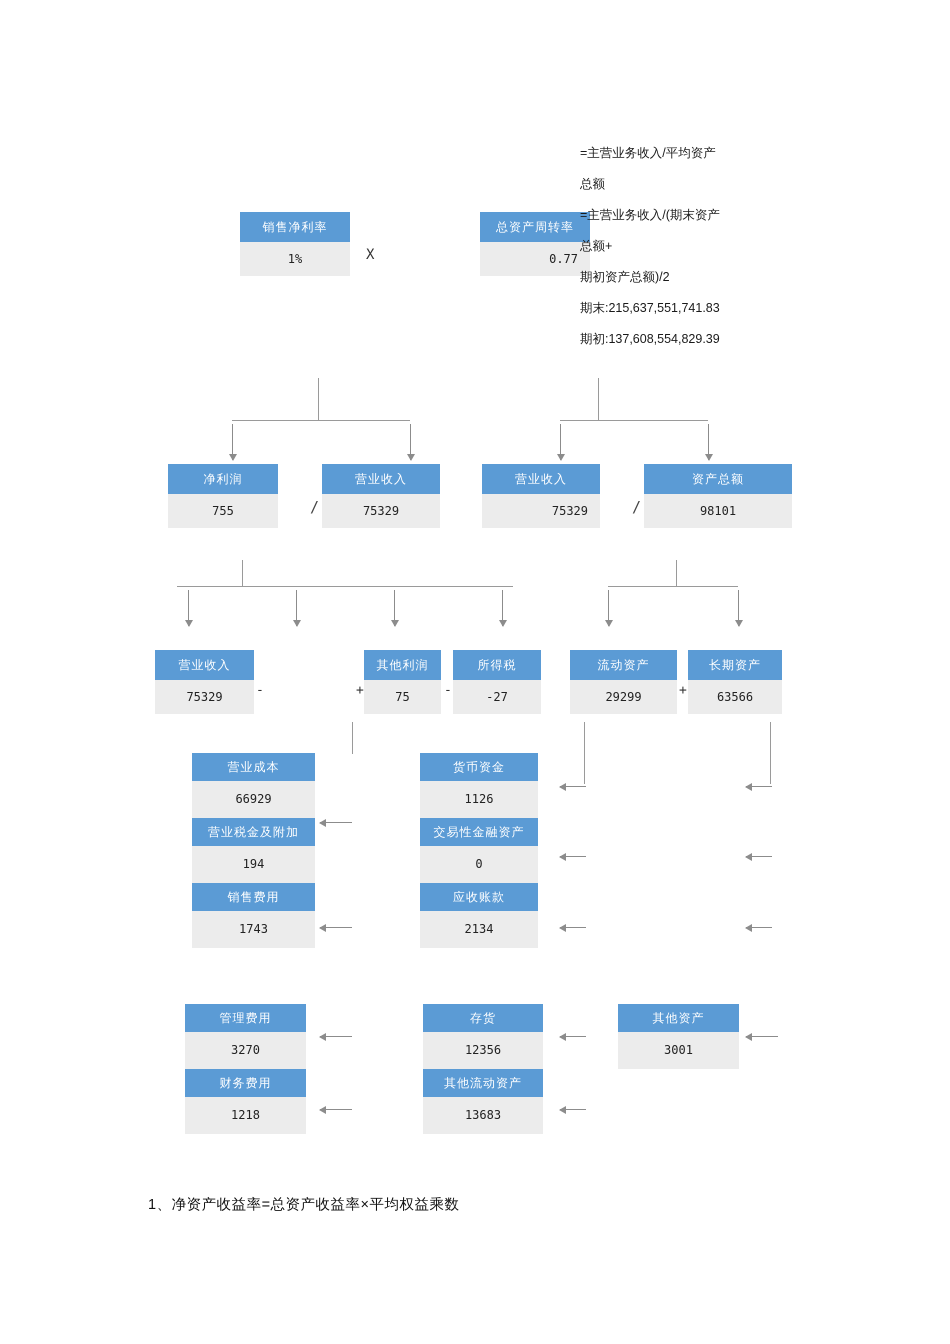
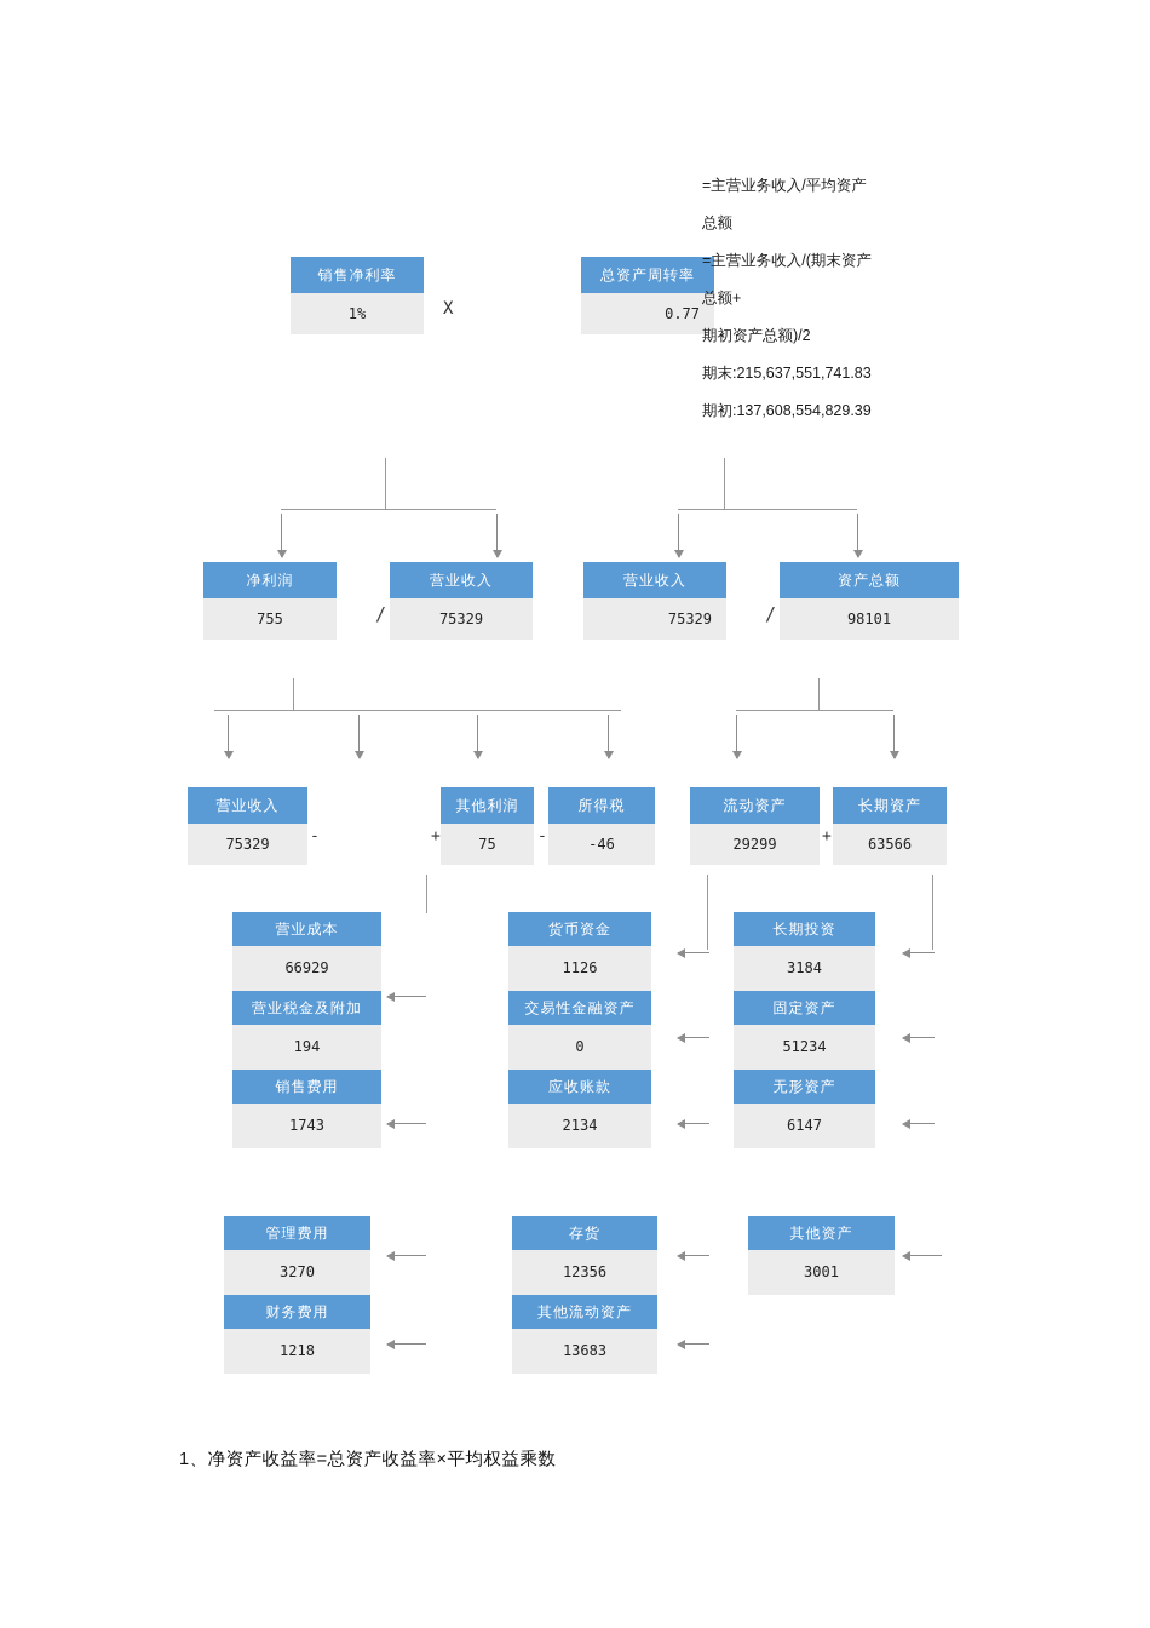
  销售净利率
  1%
  X
  总资产周转率
  0.77
  =主营业务收入/平均资产
  总额
  =主营业务收入/(期末资产
  总额+
  期初资产总额)/2
  期末:215,637,551,741.83
  期初:137,608,554,829.39
  净利润
  755
  /
  营业收入
  75329
  营业收入
  75329
  /
  资产总额
  98101
  营业收入
  75329
  -
  +
  其他利润
  75
  -
  所得税
- -27
+ -46
  流动资产
  29299
  +
  长期资产
  63566
  营业成本
  66929
  营业税金及附加
  194
  销售费用
  1743
  货币资金
  1126
  交易性金融资产
  0
  应收账款
  2134
+ 长期投资
+ 3184
+ 固定资产
+ 51234
+ 无形资产
+ 6147
  管理费用
  3270
  财务费用
  1218
  存货
  12356
  其他流动资产
  13683
  其他资产
  3001
  1、净资产收益率=总资产收益率×平均权益乘数
